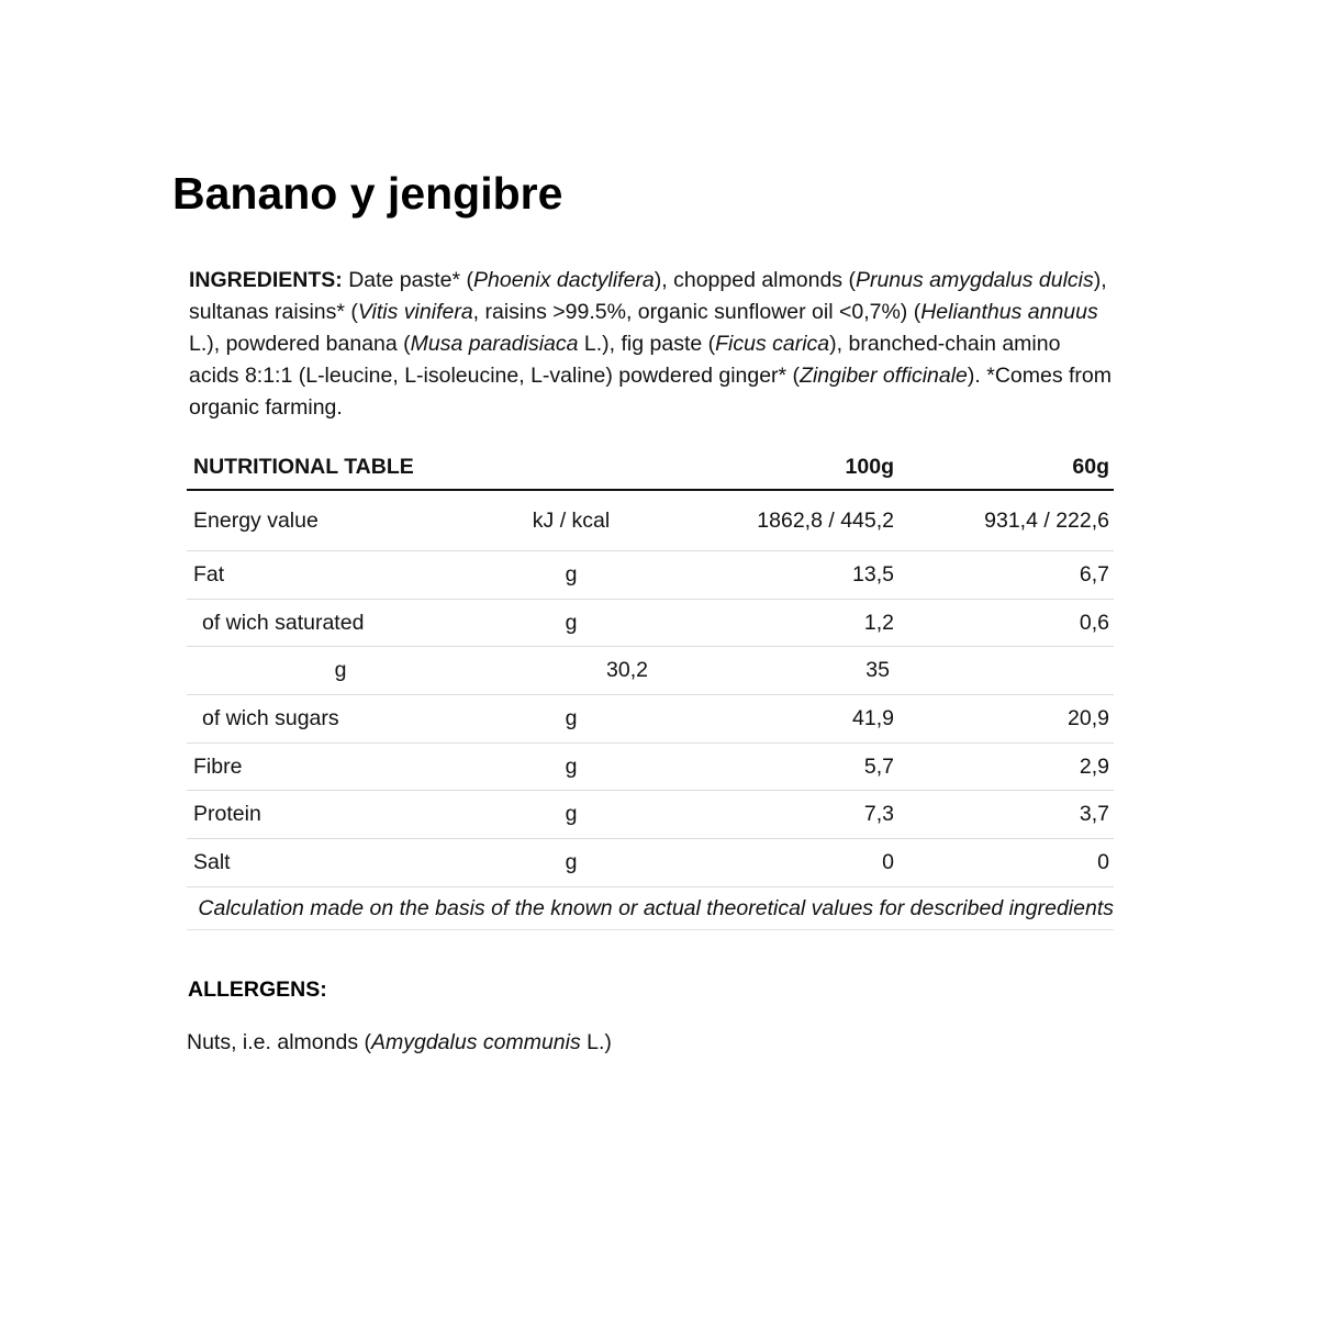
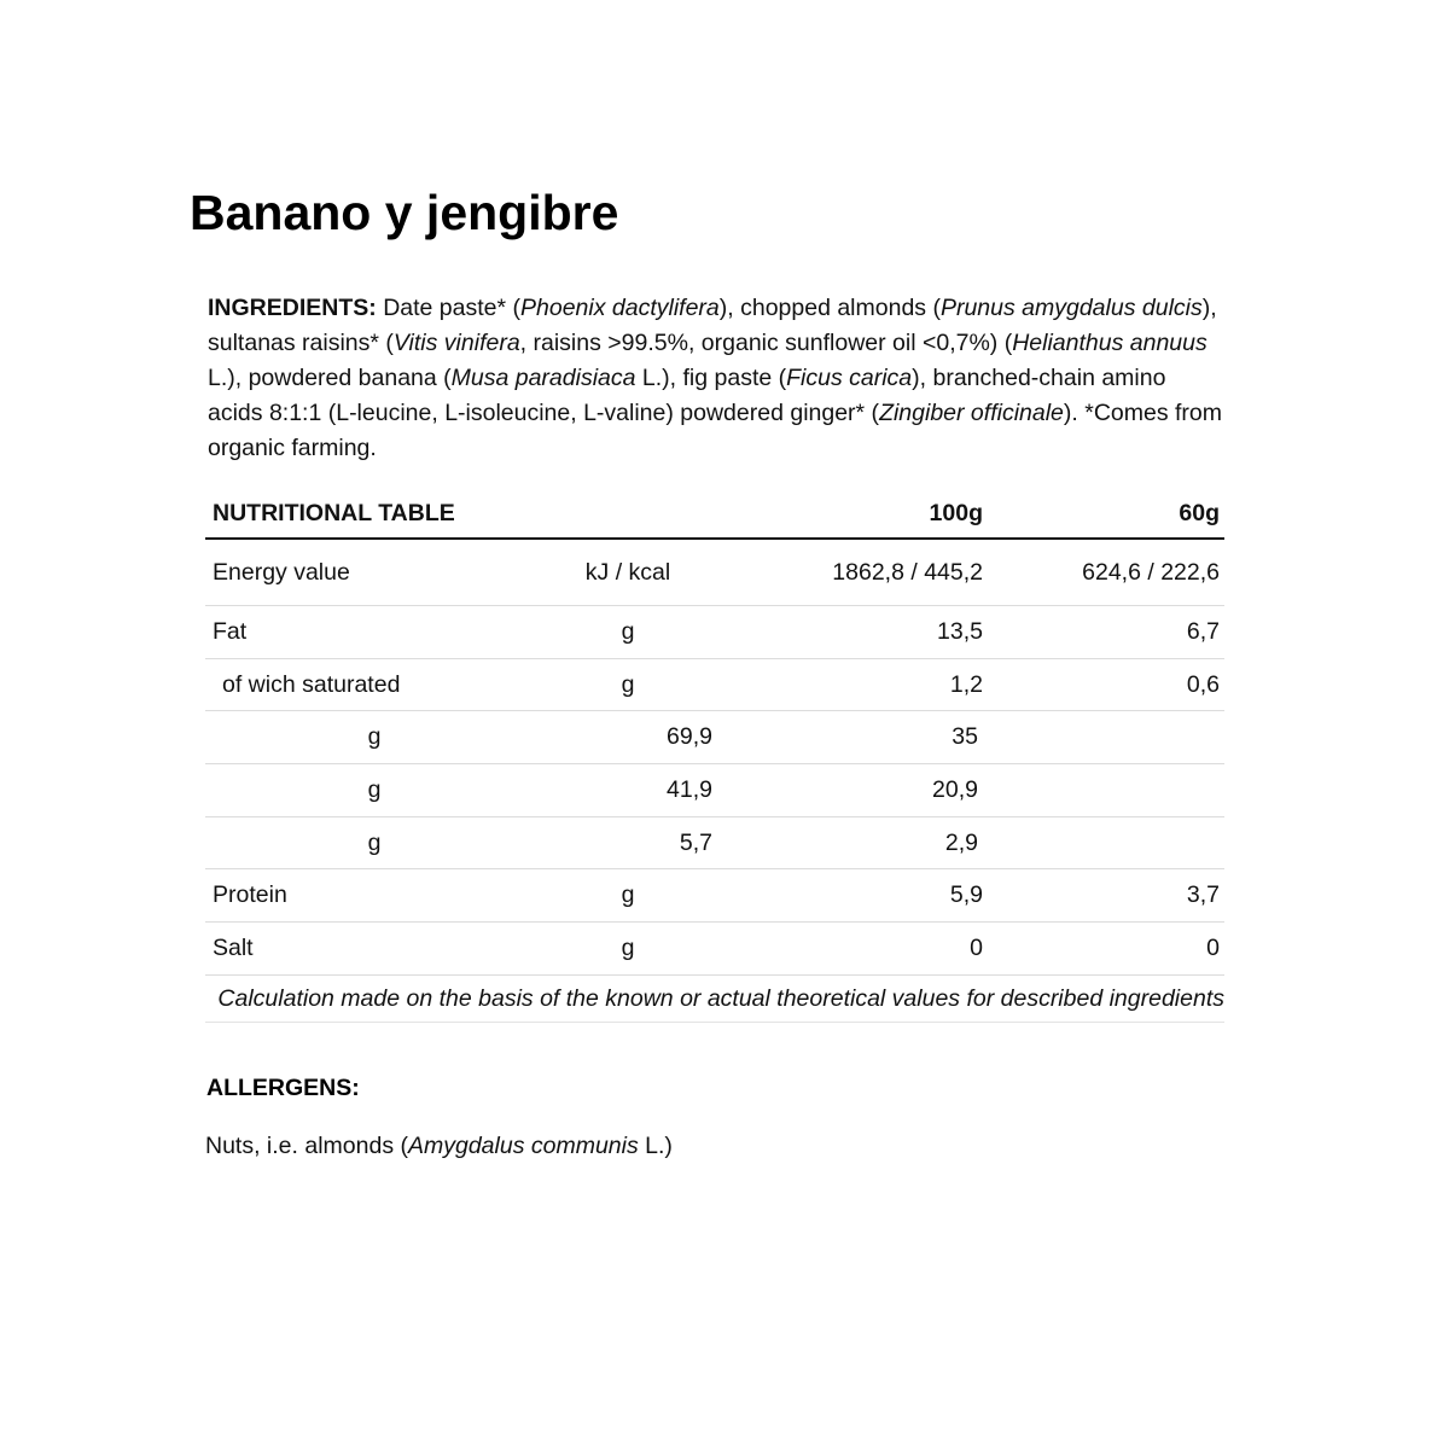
  Banano y jengibre
  INGREDIENTS: Date paste* (Phoenix dactylifera), chopped almonds (Prunus amygdalus dulcis), sultanas raisins* (Vitis vinifera, raisins >99.5%, organic sunflower oil <0,7%) (Helianthus annuus L.), powdered banana (Musa paradisiaca L.), fig paste (Ficus carica), branched-chain amino acids 8:1:1 (L-leucine, L-isoleucine, L-valine) powdered ginger* (Zingiber officinale). *Comes from organic farming.
  NUTRITIONAL TABLE
  100g
  60g
  Energy value
  kJ / kcal
  1862,8 / 445,2
- 931,4 / 222,6
+ 624,6 / 222,6
  Fat
  g
  13,5
  6,7
  of wich saturated
  g
  1,2
  0,6
  g
- 30,2
+ 69,9
  35
- of wich sugars
  g
  41,9
  20,9
- Fibre
  g
  5,7
  2,9
  Protein
  g
- 7,3
+ 5,9
  3,7
  Salt
  g
  0
  0
  Calculation made on the basis of the known or actual theoretical values for described ingredients
  ALLERGENS:
  Nuts, i.e. almonds (Amygdalus communis L.)
